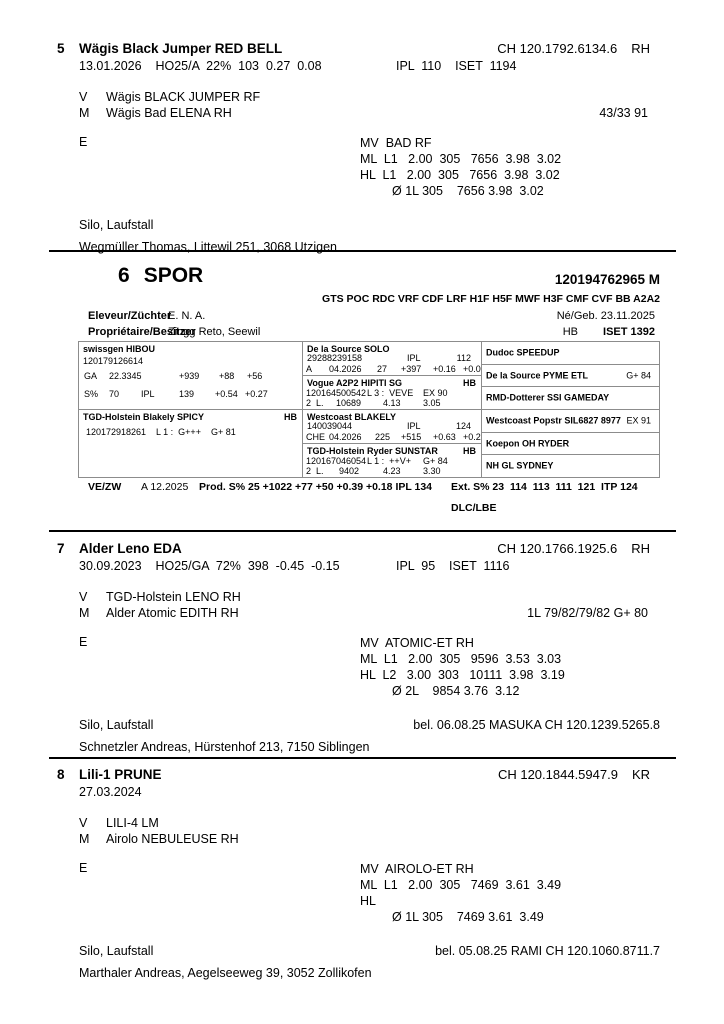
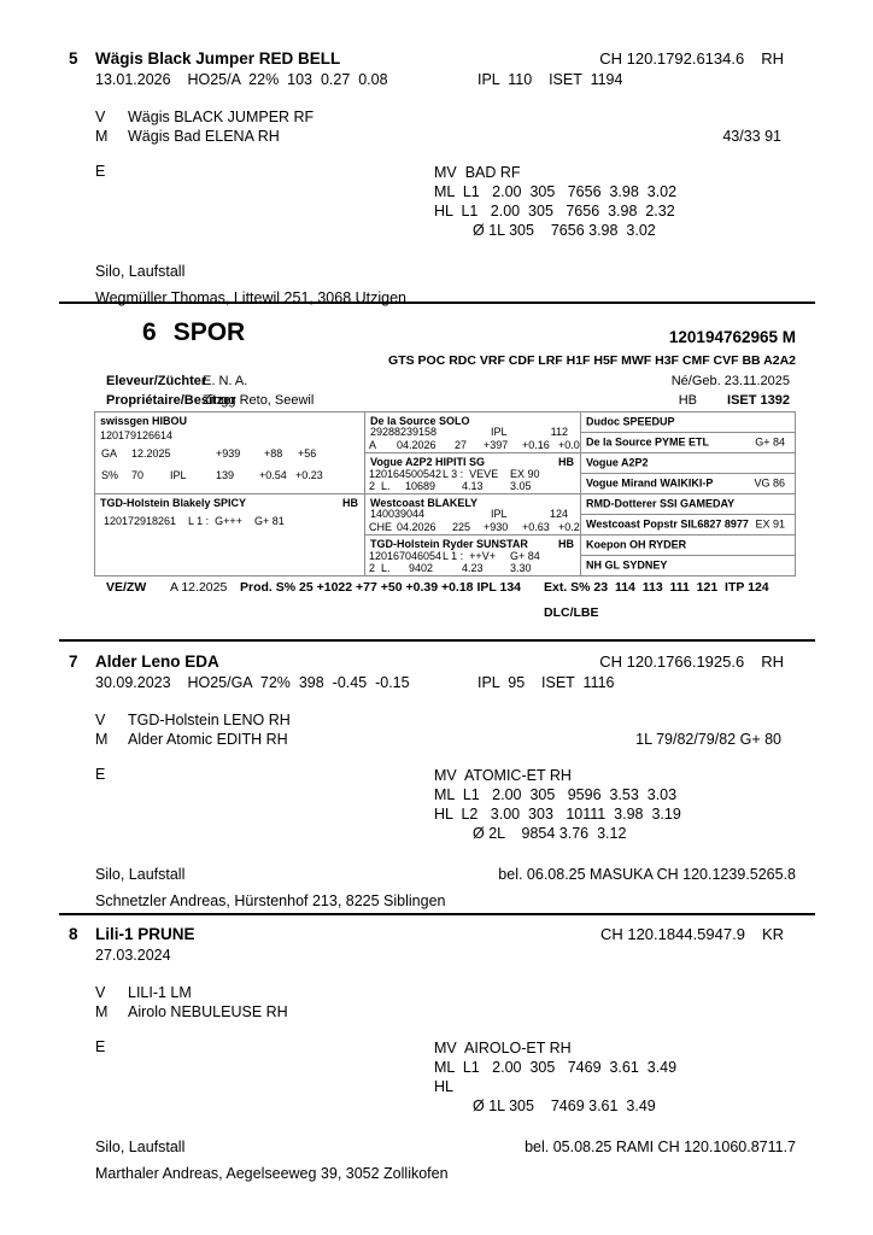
  5
  Wägis Black Jumper RED BELL
  CH 120.1792.6134.6 RH
  13.01.2026 HO25/A 22% 103 0.27 0.08
  IPL 110 ISET 1194
  V
  Wägis BLACK JUMPER RF
  M
  Wägis Bad ELENA RH
  43/33 91
  E
  MV BAD RF
  ML L1 2.00 305 7656 3.98 3.02
- HL L1 2.00 305 7656 3.98 3.02
+ HL L1 2.00 305 7656 3.98 2.32
  Ø 1L 305 7656 3.98 3.02
  Silo, Laufstall
  Wegmüller Thomas, Littewil 251, 3068 Utzigen
  6 SPOR
  120194762965 M
  GTS POC RDC VRF CDF LRF H1F H5F MWF H3F CMF CVF BB A2A2
  Eleveur/Züchter
  E. N. A.
  Né/Geb. 23.11.2025
  Propriétaire/Besitzer
  Zingg Reto, Seewil
  HB
  ISET 1392
  swissgen HIBOU
  120179126614
  GA
- 22.3345
+ 12.2025
  +939
  +88
  +56
  S%
  70
  IPL
  139
  +0.54
- +0.27
+ +0.23
  TGD-Holstein Blakely SPICY
  HB
  120172918261
  L 1 : G+++
  G+ 81
  De la Source SOLO
  29288239158
  IPL
  112
  A
  04.2026
  27
  +397
  +0.16
  +0.0
  Vogue A2P2 HIPITI SG
  HB
  120164500542
  L 3 : VEVE
  EX 90
  2 L.
  10689
  4.13
  3.05
  Westcoast BLAKELY
  140039044
  IPL
  124
  CHE
  04.2026
  225
- +515
+ +930
  +0.63
  +0.2
  TGD-Holstein Ryder SUNSTAR
  HB
  120167046054
  L 1 : ++V+
  G+ 84
  2 L.
  9402
  4.23
  3.30
  Dudoc SPEEDUP
  De la Source PYME ETL
  G+ 84
+ Vogue A2P2
+ Vogue Mirand WAIKIKI-P
+ VG 86
  RMD-Dotterer SSI GAMEDAY
  Westcoast Popstr SIL6827 8977
  EX 91
  Koepon OH RYDER
  NH GL SYDNEY
  VE/ZW
  A 12.2025
  Prod. S% 25 +1022 +77 +50 +0.39 +0.18 IPL 134
  Ext. S% 23 114 113 111 121 ITP 124
  DLC/LBE
  7
  Alder Leno EDA
  CH 120.1766.1925.6 RH
  30.09.2023 HO25/GA 72% 398 -0.45 -0.15
  IPL 95 ISET 1116
  V
  TGD-Holstein LENO RH
  M
  Alder Atomic EDITH RH
  1L 79/82/79/82 G+ 80
  E
  MV ATOMIC-ET RH
  ML L1 2.00 305 9596 3.53 3.03
  HL L2 3.00 303 10111 3.98 3.19
  Ø 2L 9854 3.76 3.12
  Silo, Laufstall
  bel. 06.08.25 MASUKA CH 120.1239.5265.8
- Schnetzler Andreas, Hürstenhof 213, 7150 Siblingen
+ Schnetzler Andreas, Hürstenhof 213, 8225 Siblingen
  8
  Lili-1 PRUNE
  CH 120.1844.5947.9 KR
  27.03.2024
  V
- LILI-4 LM
+ LILI-1 LM
  M
  Airolo NEBULEUSE RH
  E
  MV AIROLO-ET RH
  ML L1 2.00 305 7469 3.61 3.49
  HL
  Ø 1L 305 7469 3.61 3.49
  Silo, Laufstall
  bel. 05.08.25 RAMI CH 120.1060.8711.7
  Marthaler Andreas, Aegelseeweg 39, 3052 Zollikofen
